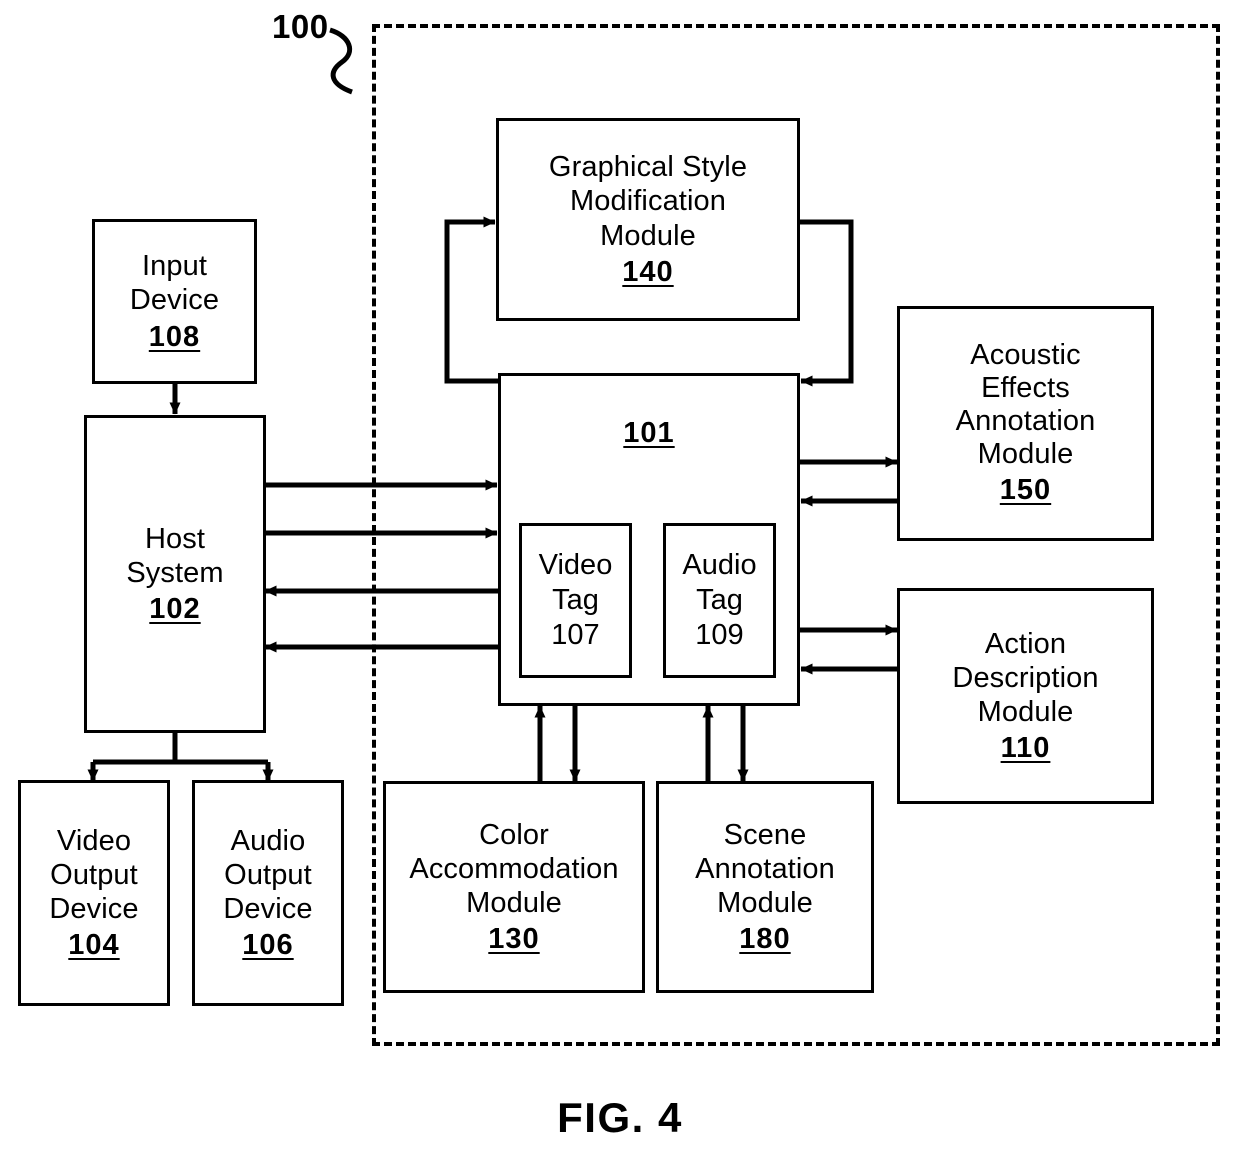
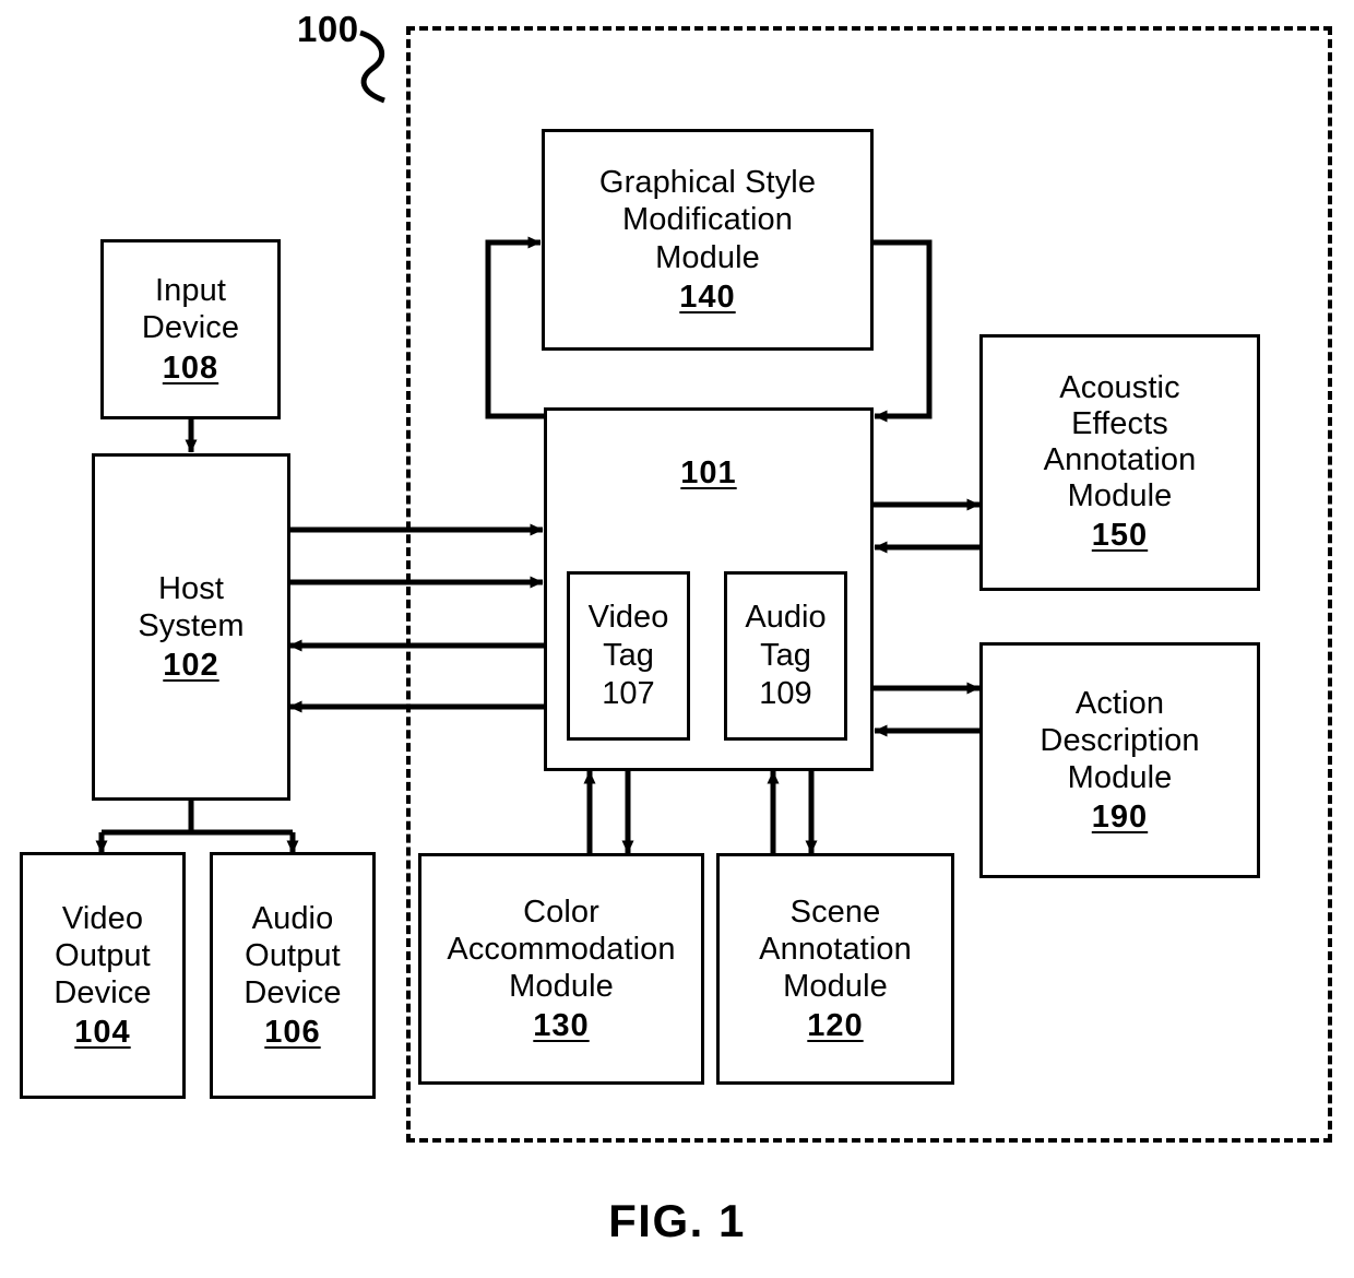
  100
  Input
  Device
  108
  Host
  System
  102
  Video
  Output
  Device
  104
  Audio
  Output
  Device
  106
  Graphical Style
  Modification
  Module
  140
  101
  Video Tag
  107
  Audio Tag
  109
  Acoustic
  Effects
  Annotation
  Module
  150
  Action
  Description
  Module
- 110
+ 190
  Color
  Accommodation
  Module
  130
  Scene
  Annotation
  Module
- 180
+ 120
- FIG. 4
+ FIG. 1
